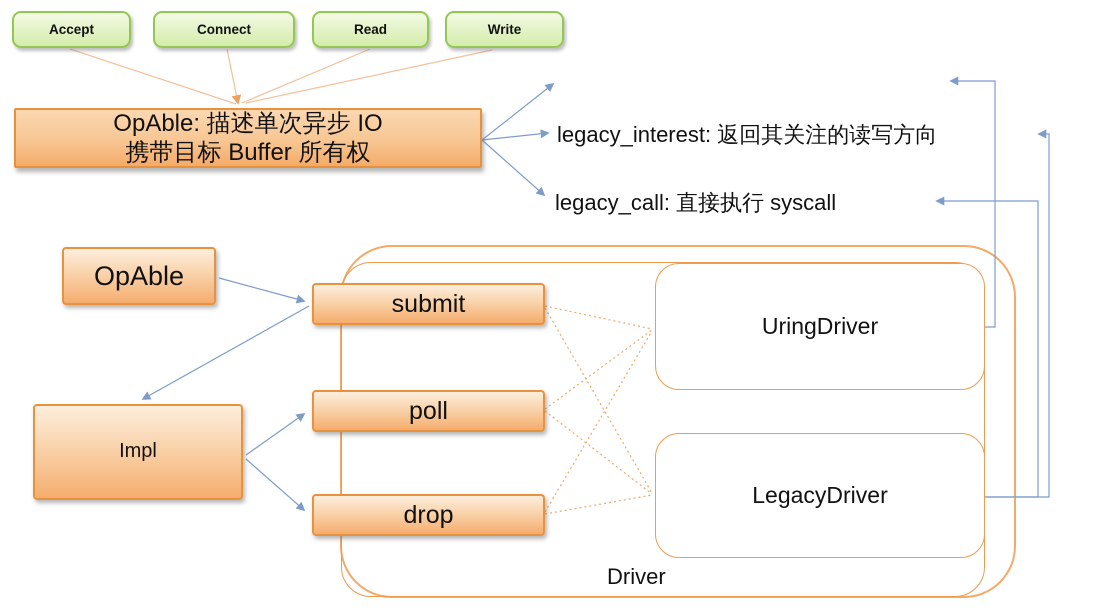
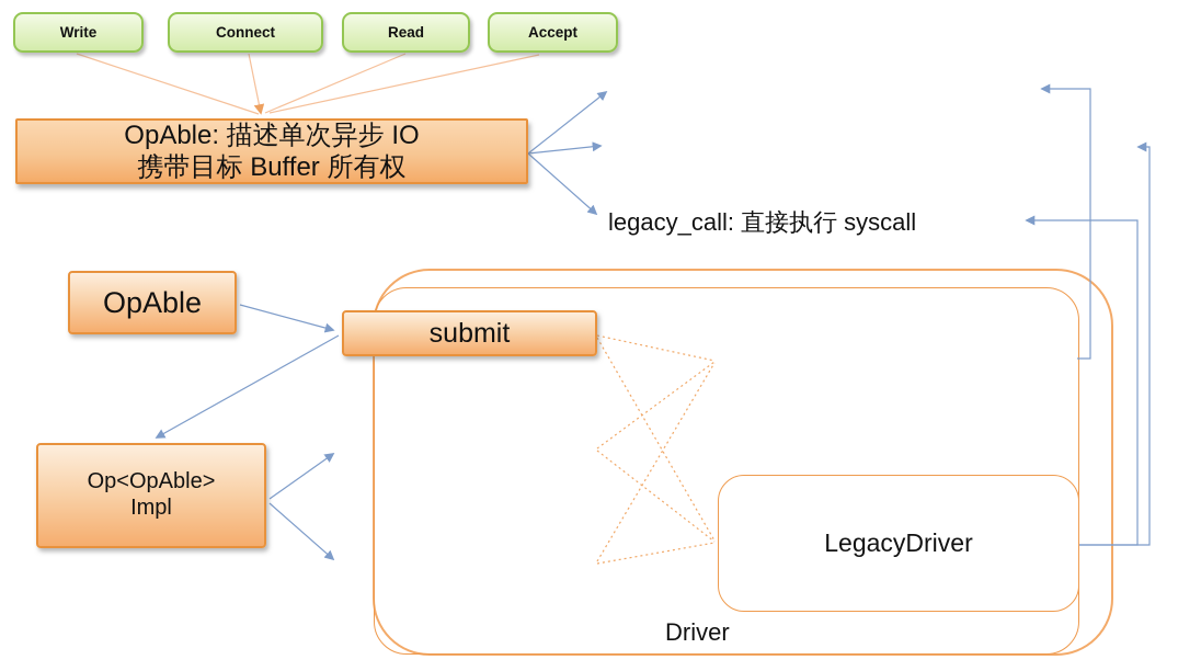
- Accept
+ Write
  Connect
  Read
- Write
+ Accept
  OpAble: 描述单次异步 IO
  携带目标 Buffer 所有权
- legacy_interest: 返回其关注的读写方向
  legacy_call: 直接执行 syscall
  OpAble
+ Op<OpAble>
  Impl
  submit
- poll
- drop
- UringDriver
  LegacyDriver
  Driver
